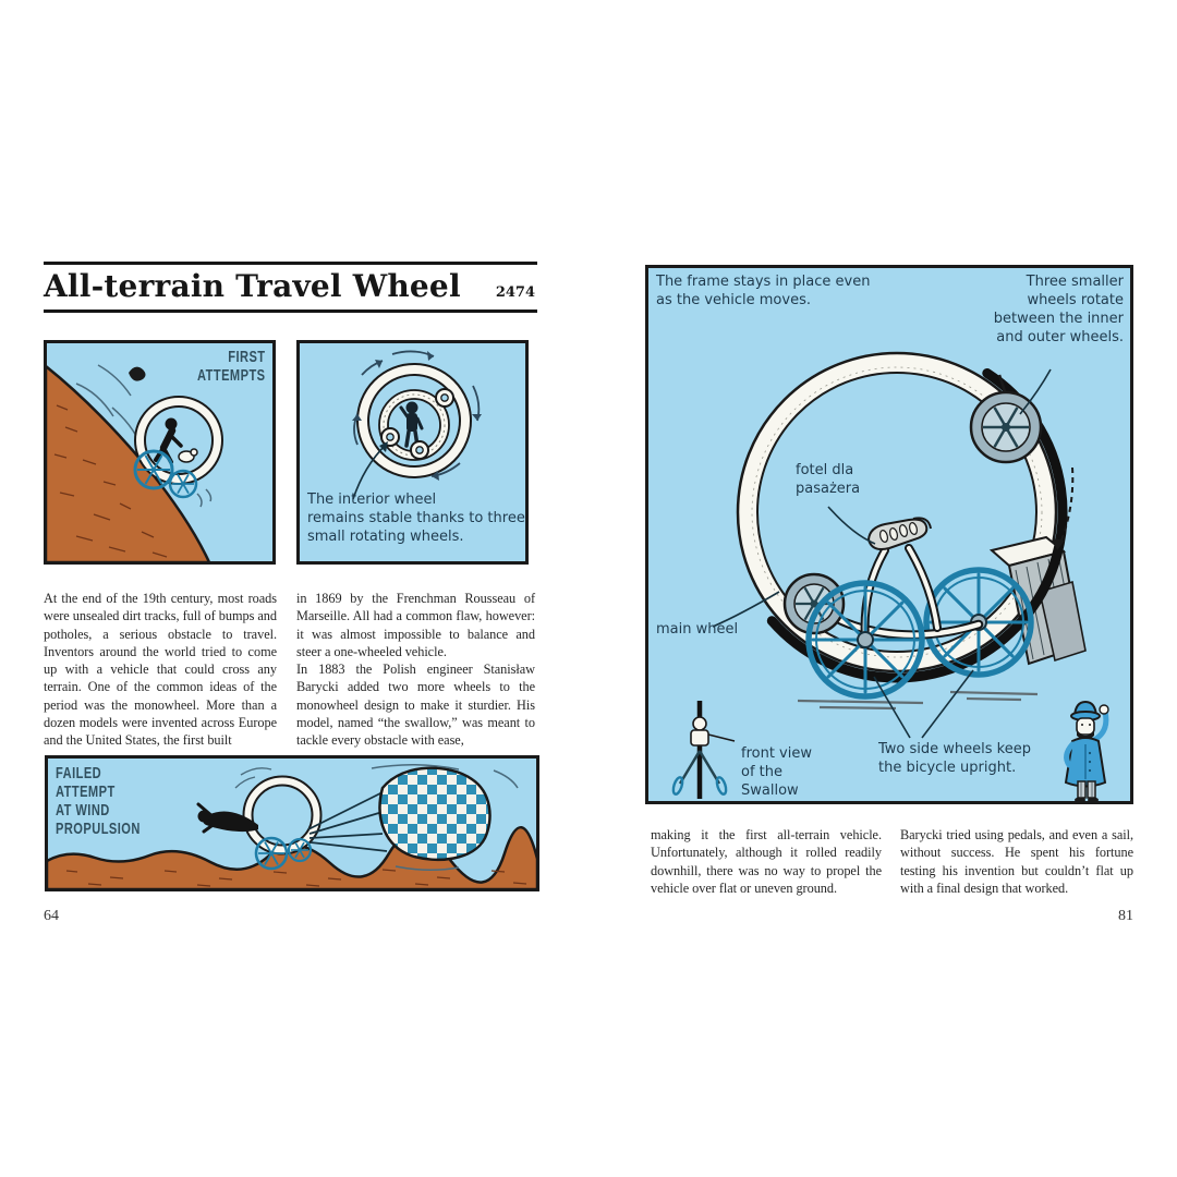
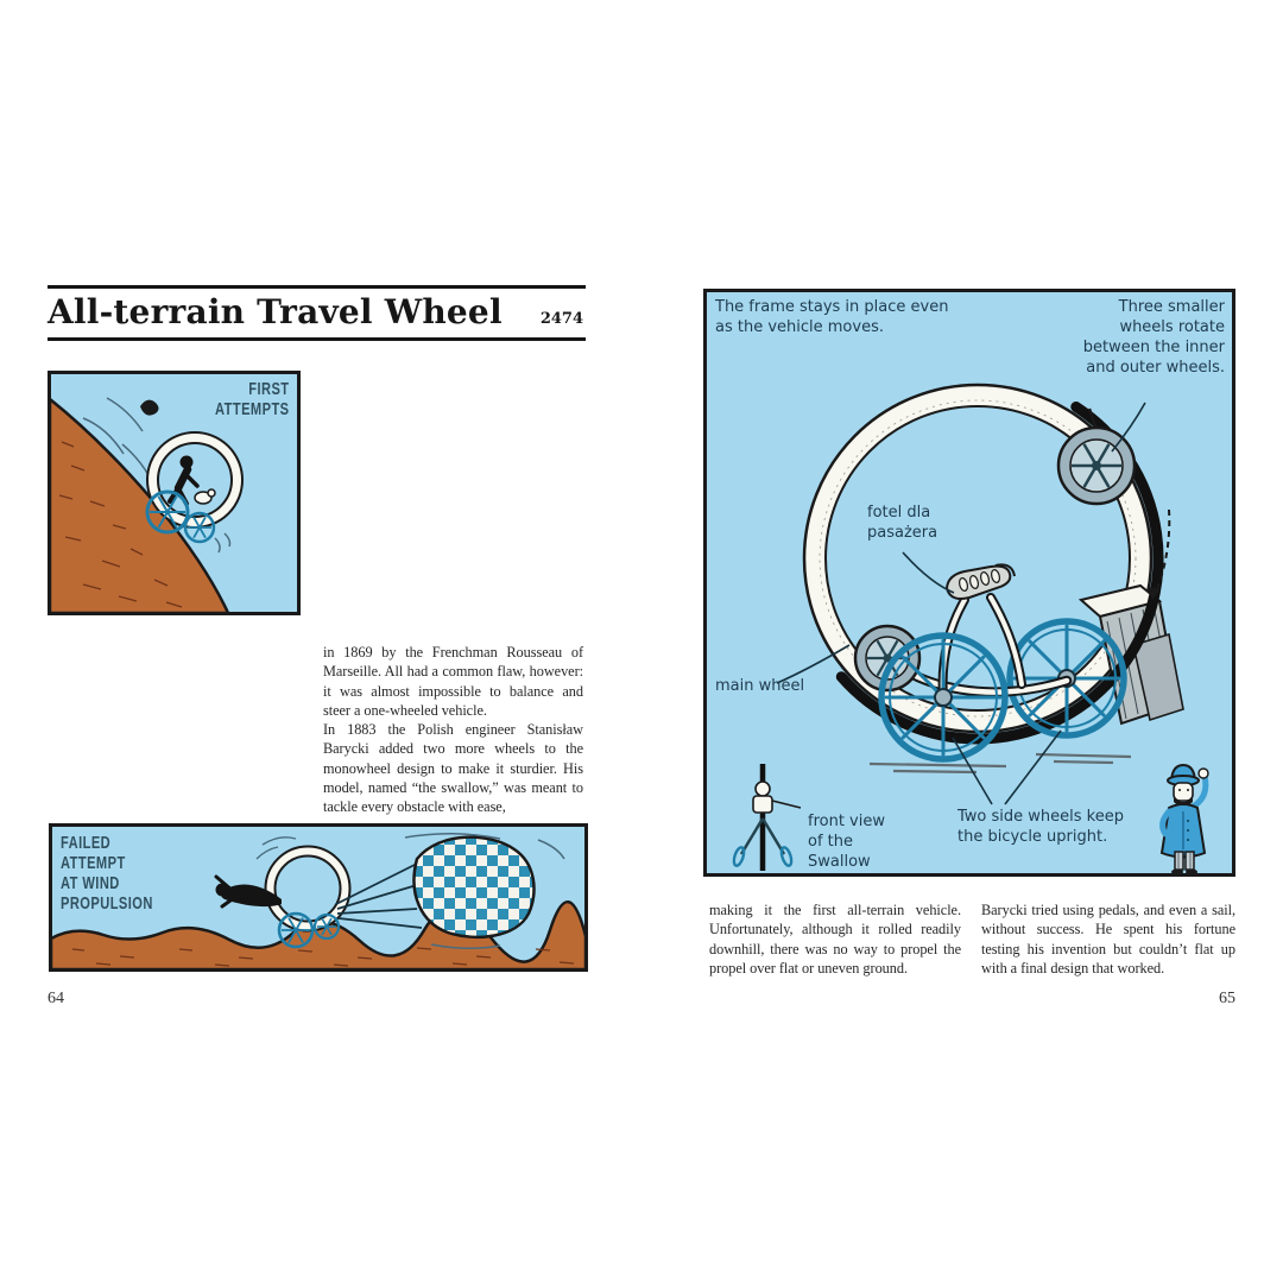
  All-terrain Travel Wheel
  2474
  FIRST
  ATTEMPTS
- The interior wheel
- remains stable thanks to three
- small rotating wheels.
- At the end of the 19th century, most roads were unsealed dirt tracks, full of bumps and potholes, a serious obstacle to travel. Inventors around the world tried to come up with a vehicle that could cross any terrain. One of the common ideas of the period was the monowheel. More than a dozen models were invented across Europe and the United States, the first built
  in 1869 by the Frenchman Rousseau of Marseille. All had a common flaw, however: it was almost impossible to balance and steer a one-wheeled vehicle.
  In 1883 the Polish engineer Stanisław Barycki added two more wheels to the monowheel design to make it sturdier. His model, named “the swallow,” was meant to tackle every obstacle with ease,
  FAILED
  ATTEMPT
  AT WIND
  PROPULSION
  64
  The frame stays in place even
  as the vehicle moves.
  Three smaller
  wheels rotate
  between the inner
  and outer wheels.
  fotel dla
  pasażera
  main wheel
  front view
  of the
  Swallow
  Two side wheels keep
  the bicycle upright.
- making it the first all-terrain vehicle. Unfortunately, although it rolled readily downhill, there was no way to propel the vehicle over flat or uneven ground.
+ making it the first all-terrain vehicle. Unfortunately, although it rolled readily downhill, there was no way to propel the propel over flat or uneven ground.
  Barycki tried using pedals, and even a sail, without success. He spent his fortune testing his invention but couldn’t flat up with a final design that worked.
- 81
+ 65
